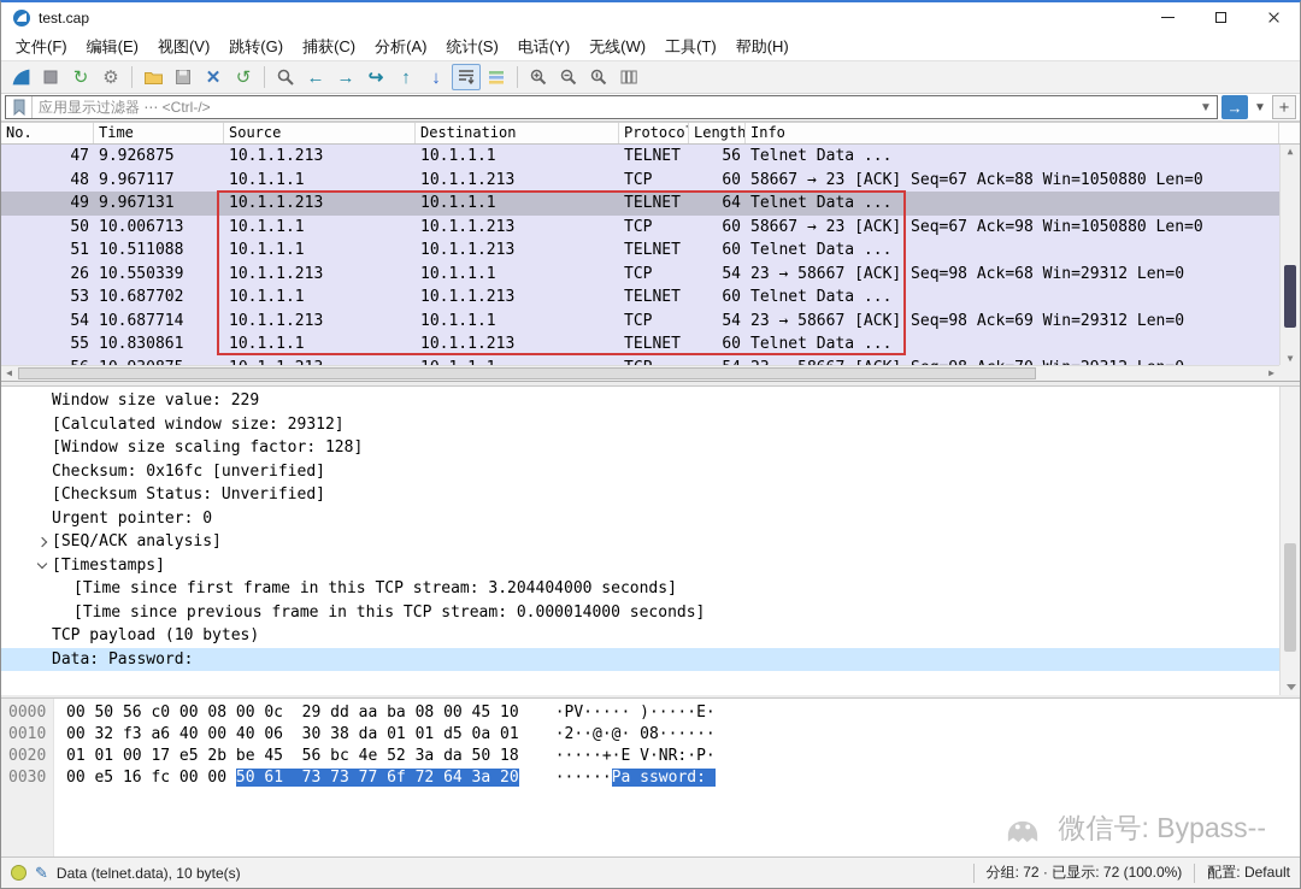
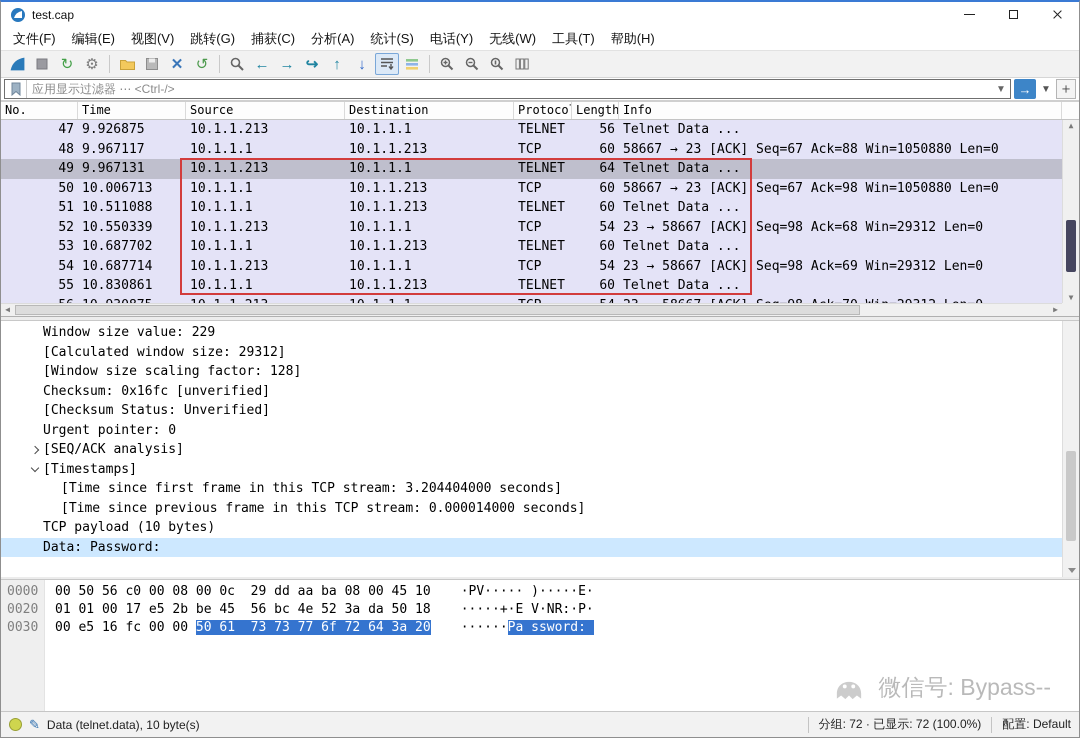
  test.cap
  文件(F)
  编辑(E)
  视图(V)
  跳转(G)
  捕获(C)
  分析(A)
  统计(S)
  电话(Y)
  无线(W)
  工具(T)
  帮助(H)
  ↻
  ⚙
  ✕
  ↺
  ←
  →
  ↪
  ↑
  ↓
  应用显示过滤器 ⋯ <Ctrl-/>
  ▼
  →
  ▼
  ＋
  No.
  Time
  Source
  Destination
  Protoco
  Length
  Info
  47
  9.926875
  10.1.1.213
  10.1.1.1
  TELNET
  56
  Telnet Data ...
  48
  9.967117
  10.1.1.1
  10.1.1.213
  TCP
  60
  58667 → 23 [ACK] Seq=67 Ack=88 Win=1050880 Len=0
  49
  9.967131
  10.1.1.213
  10.1.1.1
  TELNET
  64
  Telnet Data ...
  50
  10.006713
  10.1.1.1
  10.1.1.213
  TCP
  60
  58667 → 23 [ACK] Seq=67 Ack=98 Win=1050880 Len=0
  51
  10.511088
  10.1.1.1
  10.1.1.213
  TELNET
  60
  Telnet Data ...
- 26
+ 52
  10.550339
  10.1.1.213
  10.1.1.1
  TCP
  54
  23 → 58667 [ACK] Seq=98 Ack=68 Win=29312 Len=0
  53
  10.687702
  10.1.1.1
  10.1.1.213
  TELNET
  60
  Telnet Data ...
  54
  10.687714
  10.1.1.213
  10.1.1.1
  TCP
  54
  23 → 58667 [ACK] Seq=98 Ack=69 Win=29312 Len=0
  55
  10.830861
  10.1.1.1
  10.1.1.213
  TELNET
  60
  Telnet Data ...
  ▲
  ▼
  ◀
  ▶
  Window size value: 229
  [Calculated window size: 29312]
  [Window size scaling factor: 128]
  Checksum: 0x16fc [unverified]
  [Checksum Status: Unverified]
  Urgent pointer: 0
  [SEQ/ACK analysis]
  [Timestamps]
  [Time since first frame in this TCP stream: 3.204404000 seconds]
  [Time since previous frame in this TCP stream: 0.000014000 seconds]
  TCP payload (10 bytes)
  Data: Password:
  0000
  00 50 56 c0 00 08 00 0c 29 dd aa ba 08 00 45 10
  ·PV····· )·····E·
- 0010
- 00 32 f3 a6 40 00 40 06 30 38 da 01 01 d5 0a 01
- ·2··@·@· 08······
  0020
  01 01 00 17 e5 2b be 45 56 bc 4e 52 3a da 50 18
  ·····+·E V·NR:·P·
  0030
  00 e5 16 fc 00 00 50 61 73 73 77 6f 72 64 3a 20
  ······Pa ssword:
  ✎
  Data (telnet.data), 10 byte(s)
  分组: 72 · 已显示: 72 (100.0%)
  配置: Default
  微信号: Bypass--
